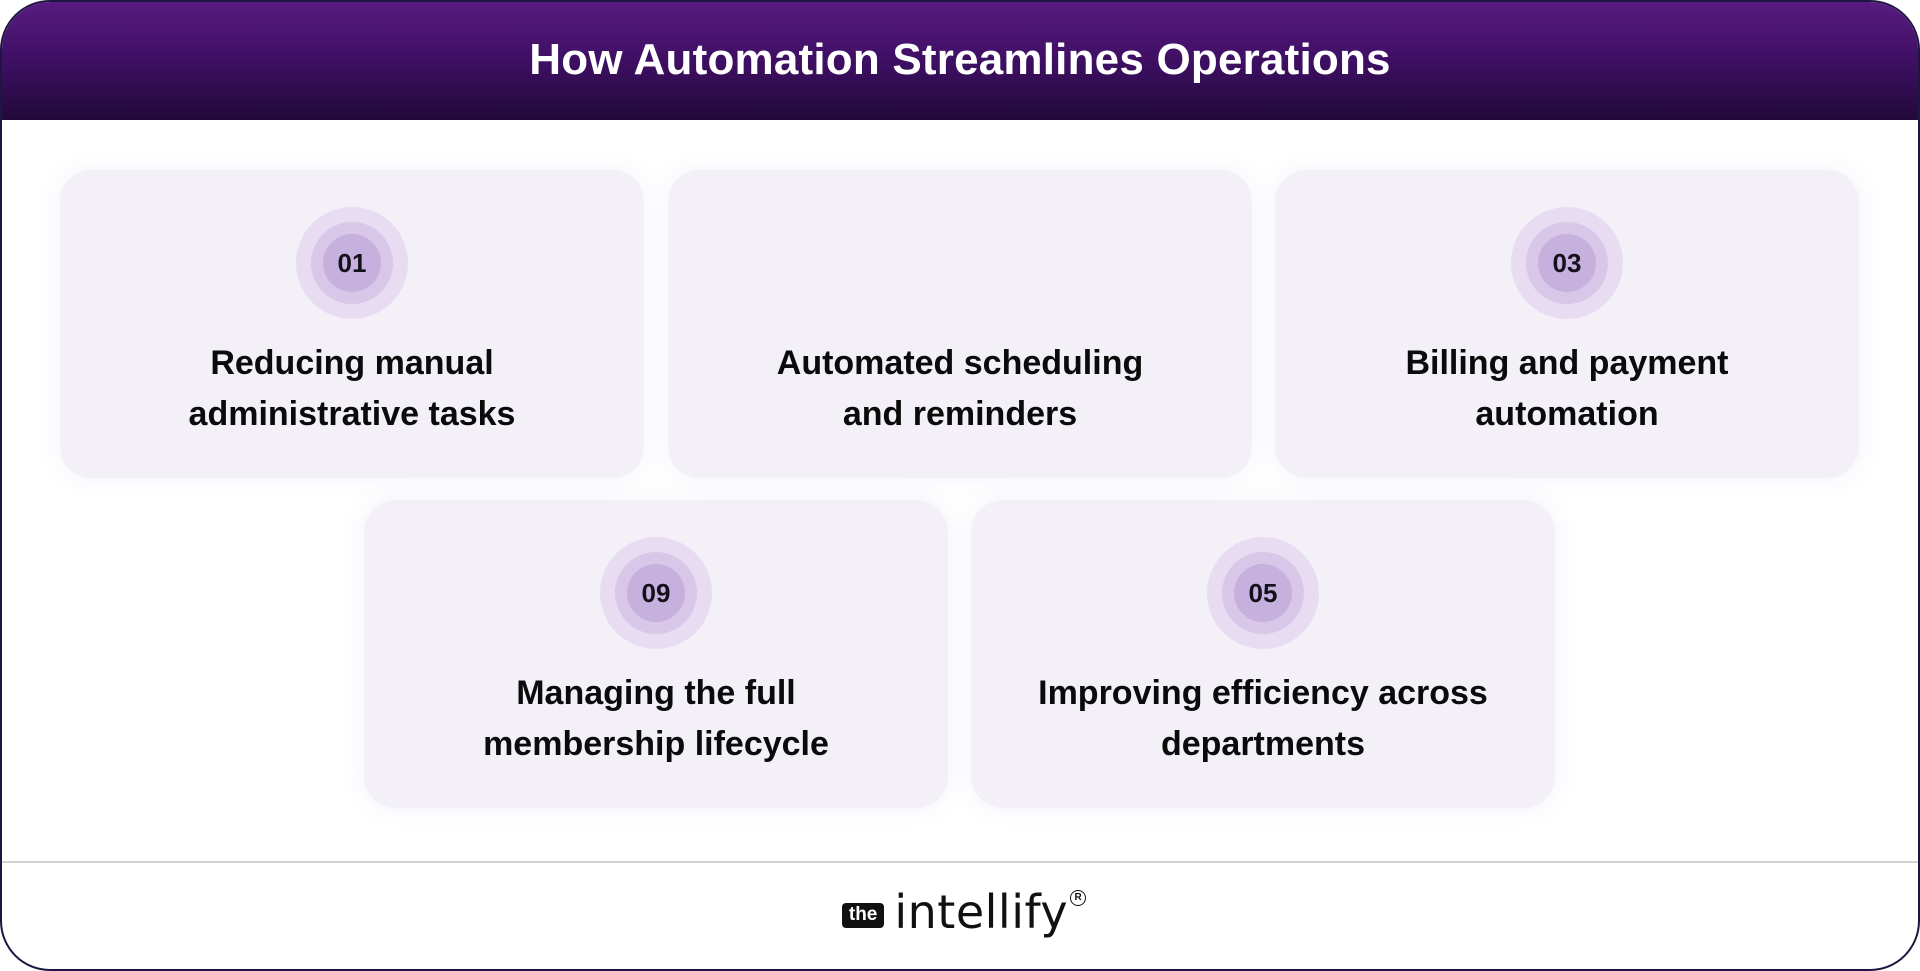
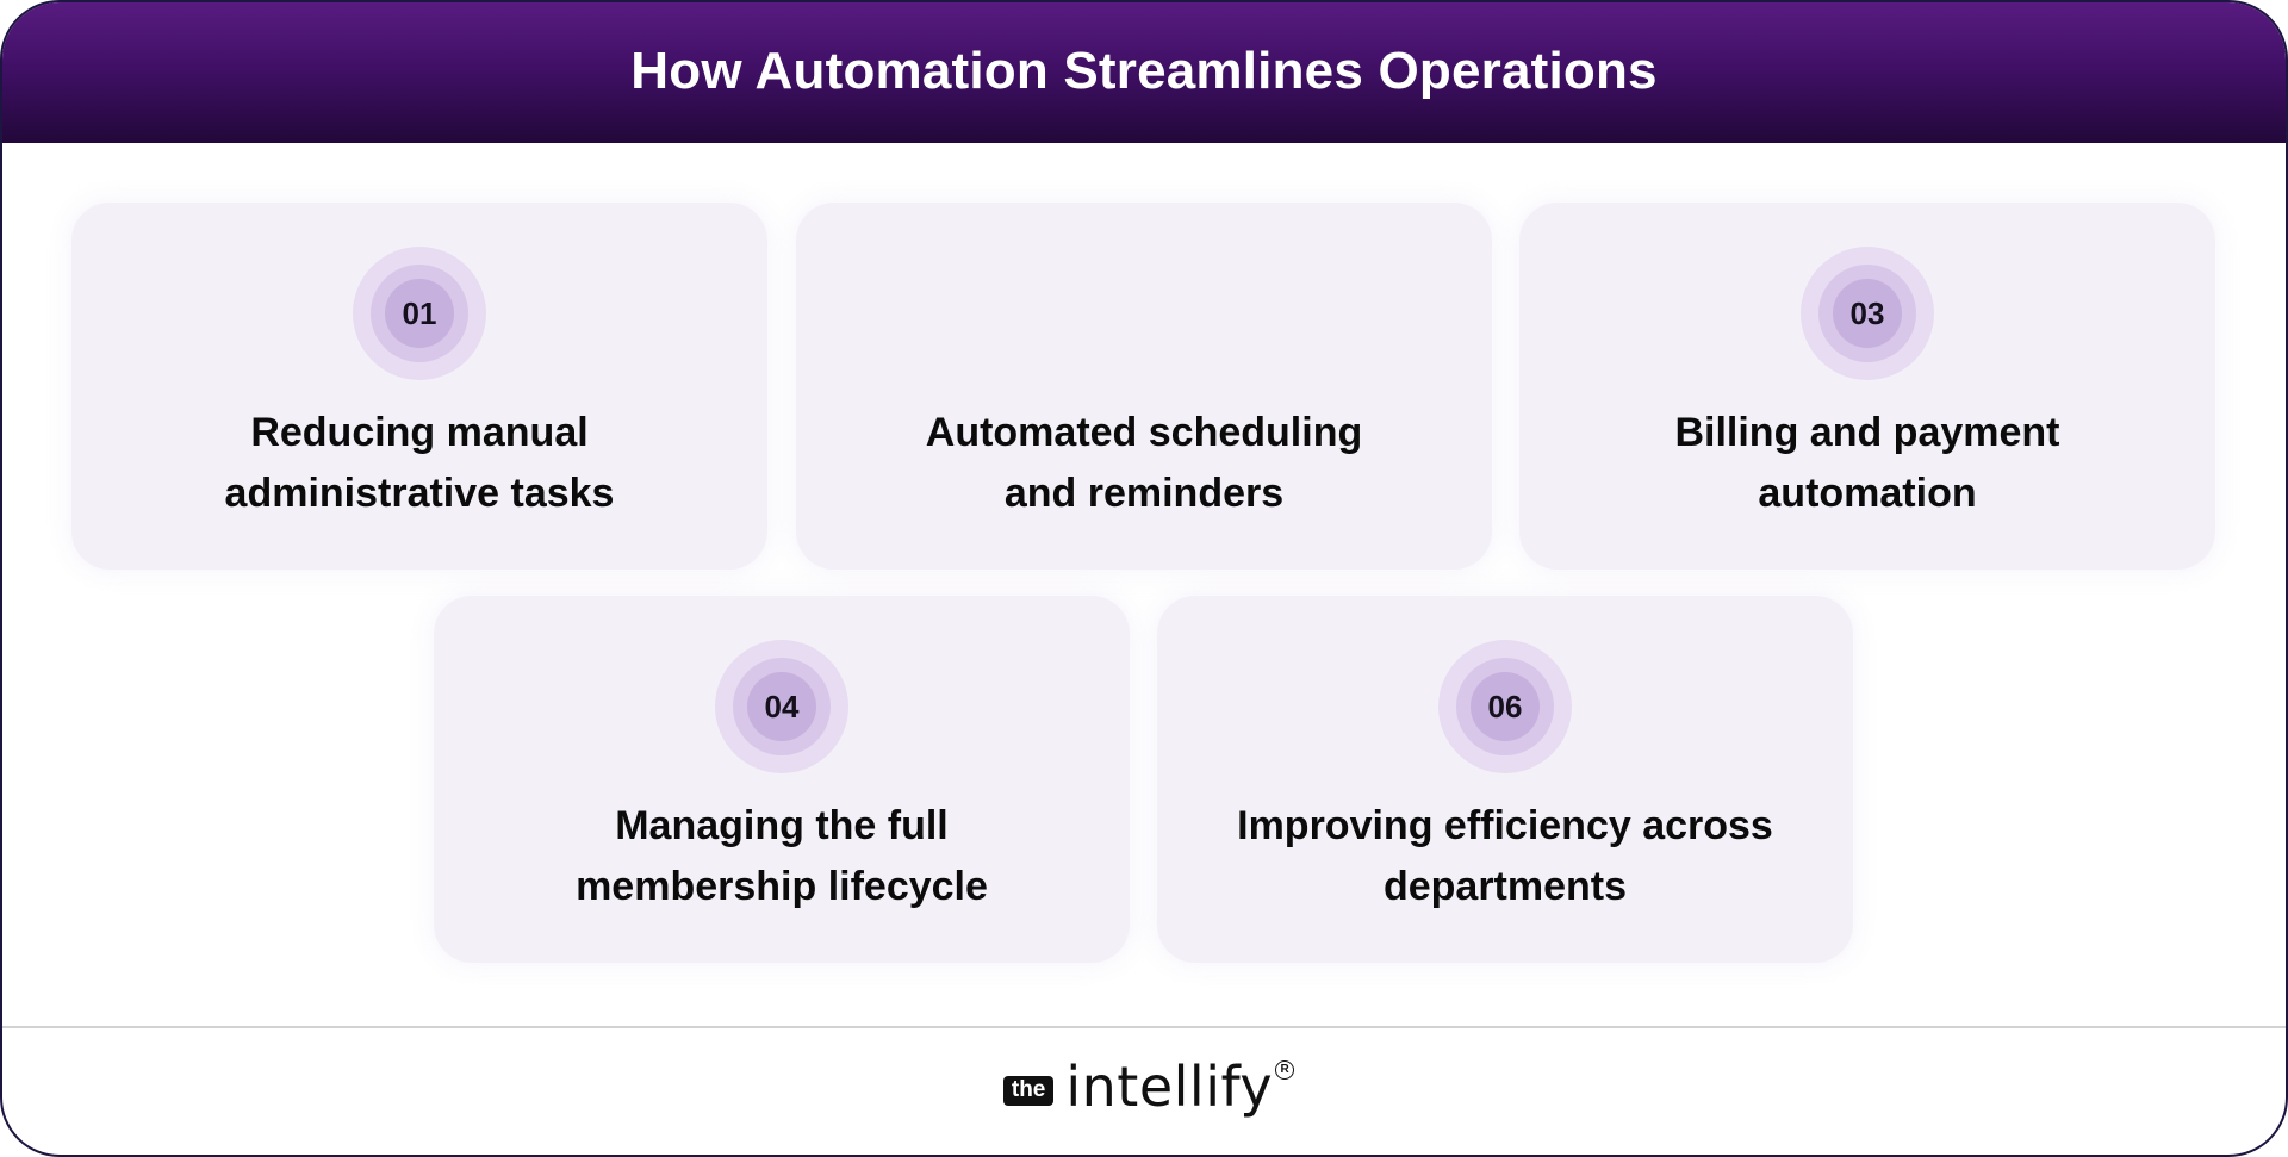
  How Automation Streamlines Operations
  01
  Reducing manual
  administrative tasks
  Automated scheduling
  and reminders
  03
  Billing and payment
  automation
- 09
+ 04
  Managing the full
  membership lifecycle
- 05
+ 06
  Improving efficiency across
  departments
  the
  intellify
  R
